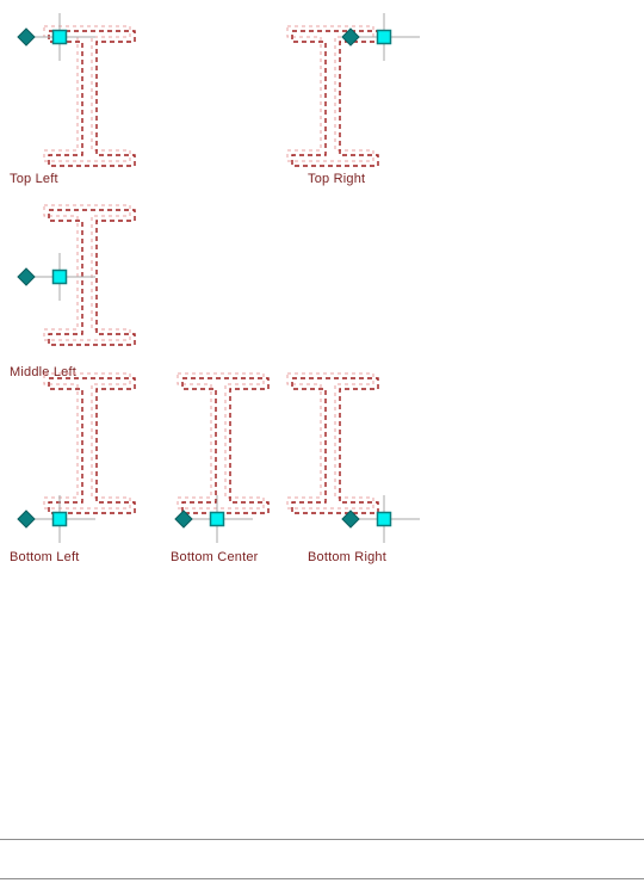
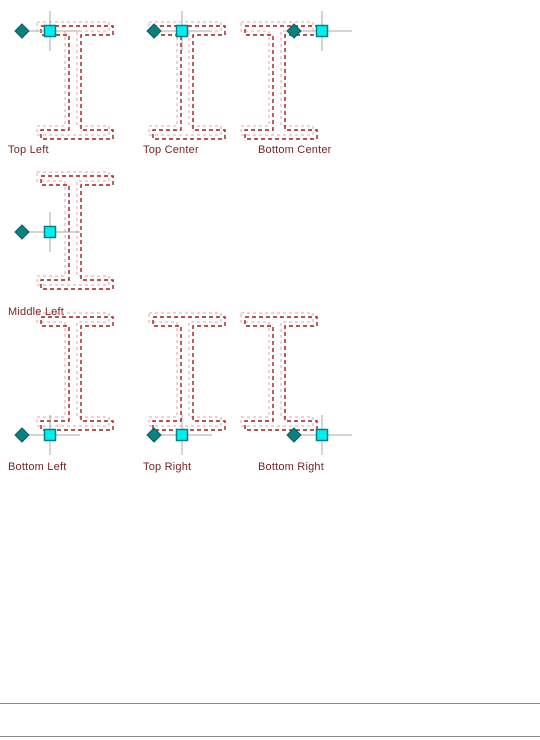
  Top Left
+ Top Center
- Top Right
+ Bottom Center
  Middle Left
  Bottom Left
- Bottom Center
+ Top Right
  Bottom Right
